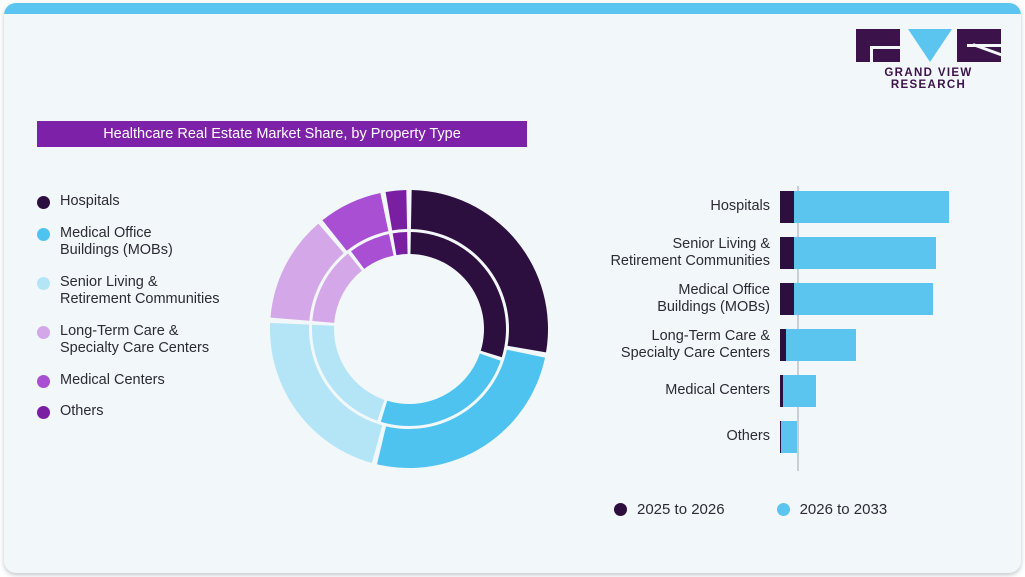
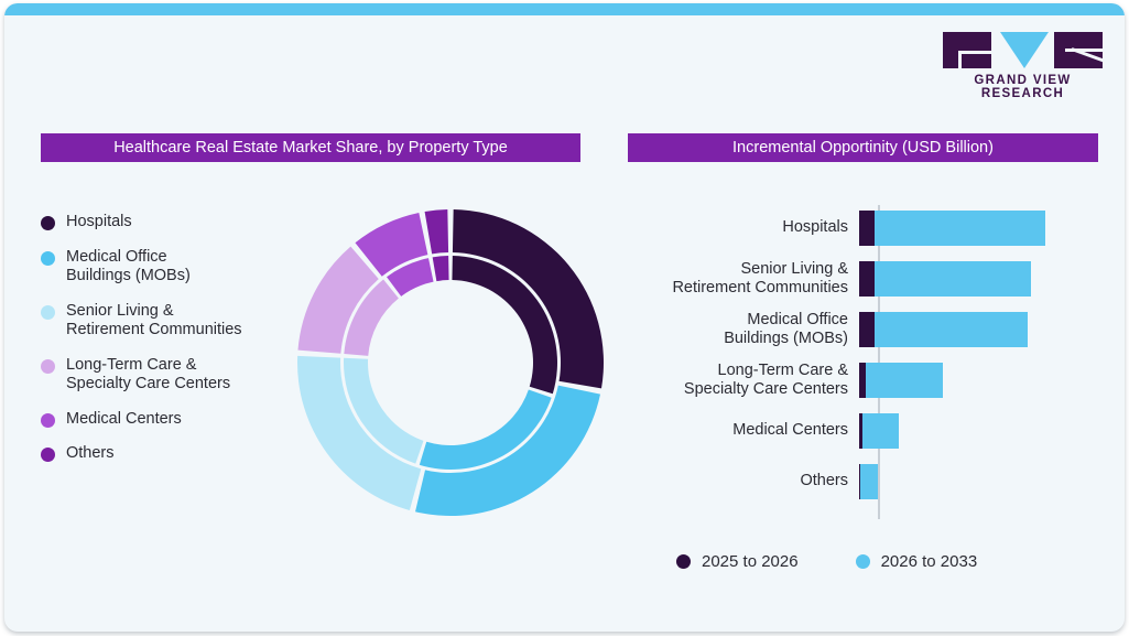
  GRAND VIEW RESEARCH
  Healthcare Real Estate Market Share, by Property Type
+ Incremental Opportinity (USD Billion)
  Hospitals
  Medical Office
  Buildings (MOBs)
  Senior Living &
  Retirement Communities
  Long-Term Care &
  Specialty Care Centers
  Medical Centers
  Others
  Hospitals
  Senior Living &
  Retirement Communities
  Medical Office
  Buildings (MOBs)
  Long-Term Care &
  Specialty Care Centers
  Medical Centers
  Others
  2025 to 2026
  2026 to 2033
